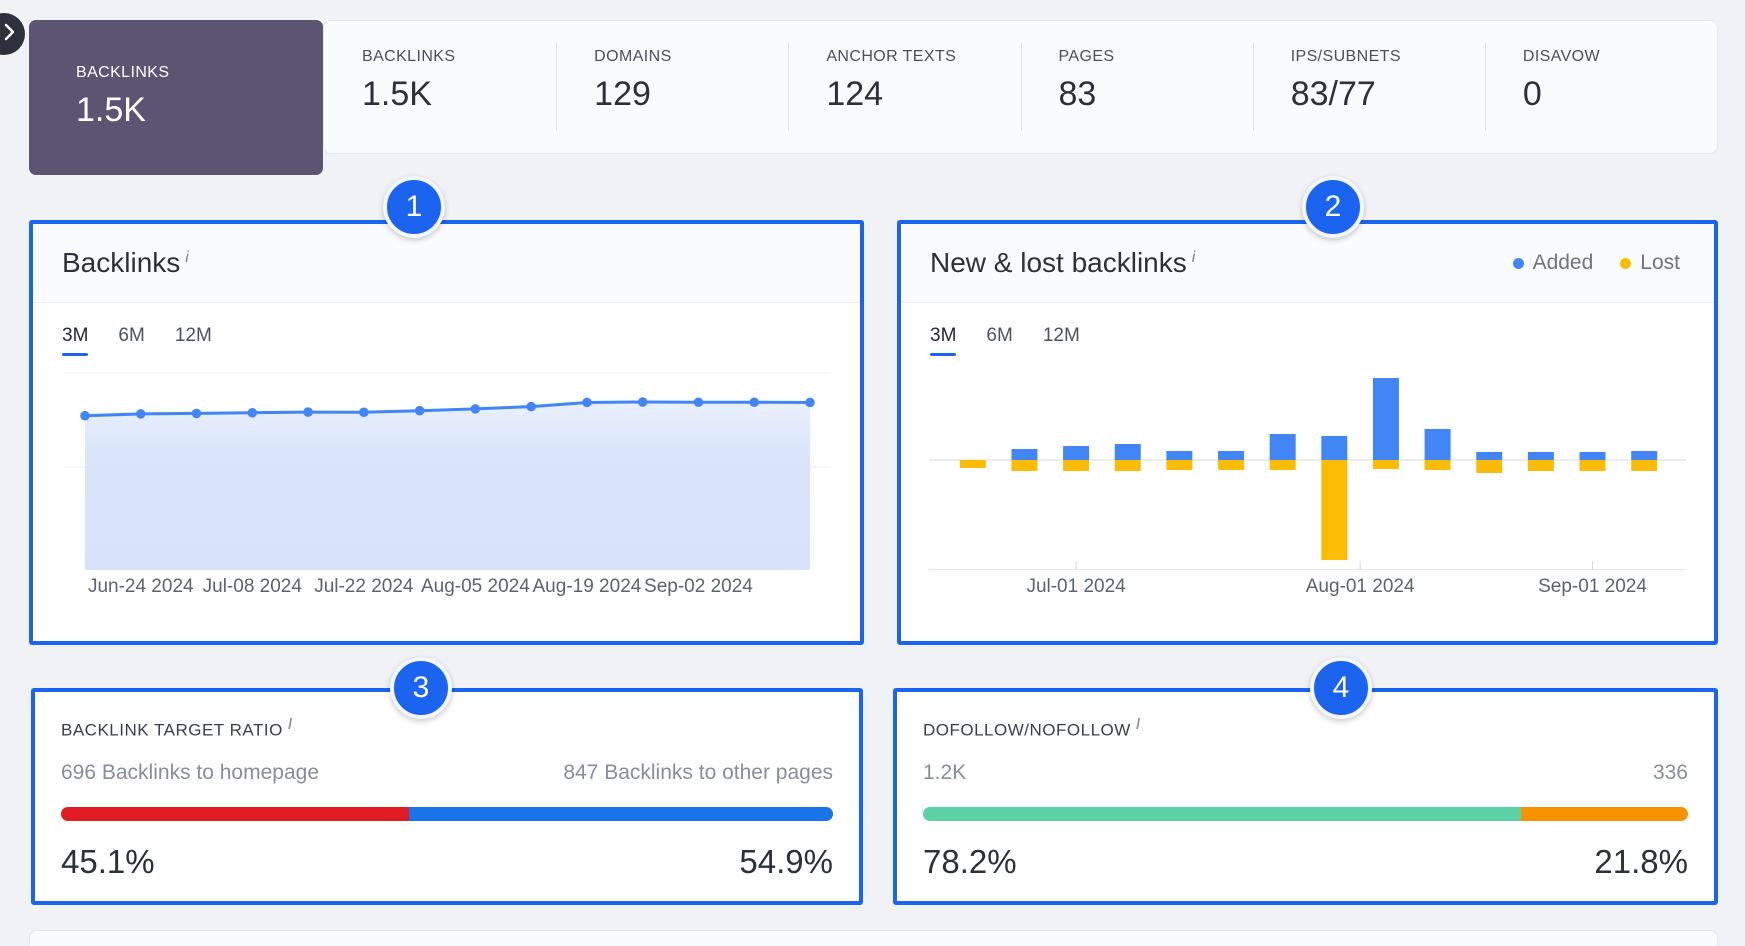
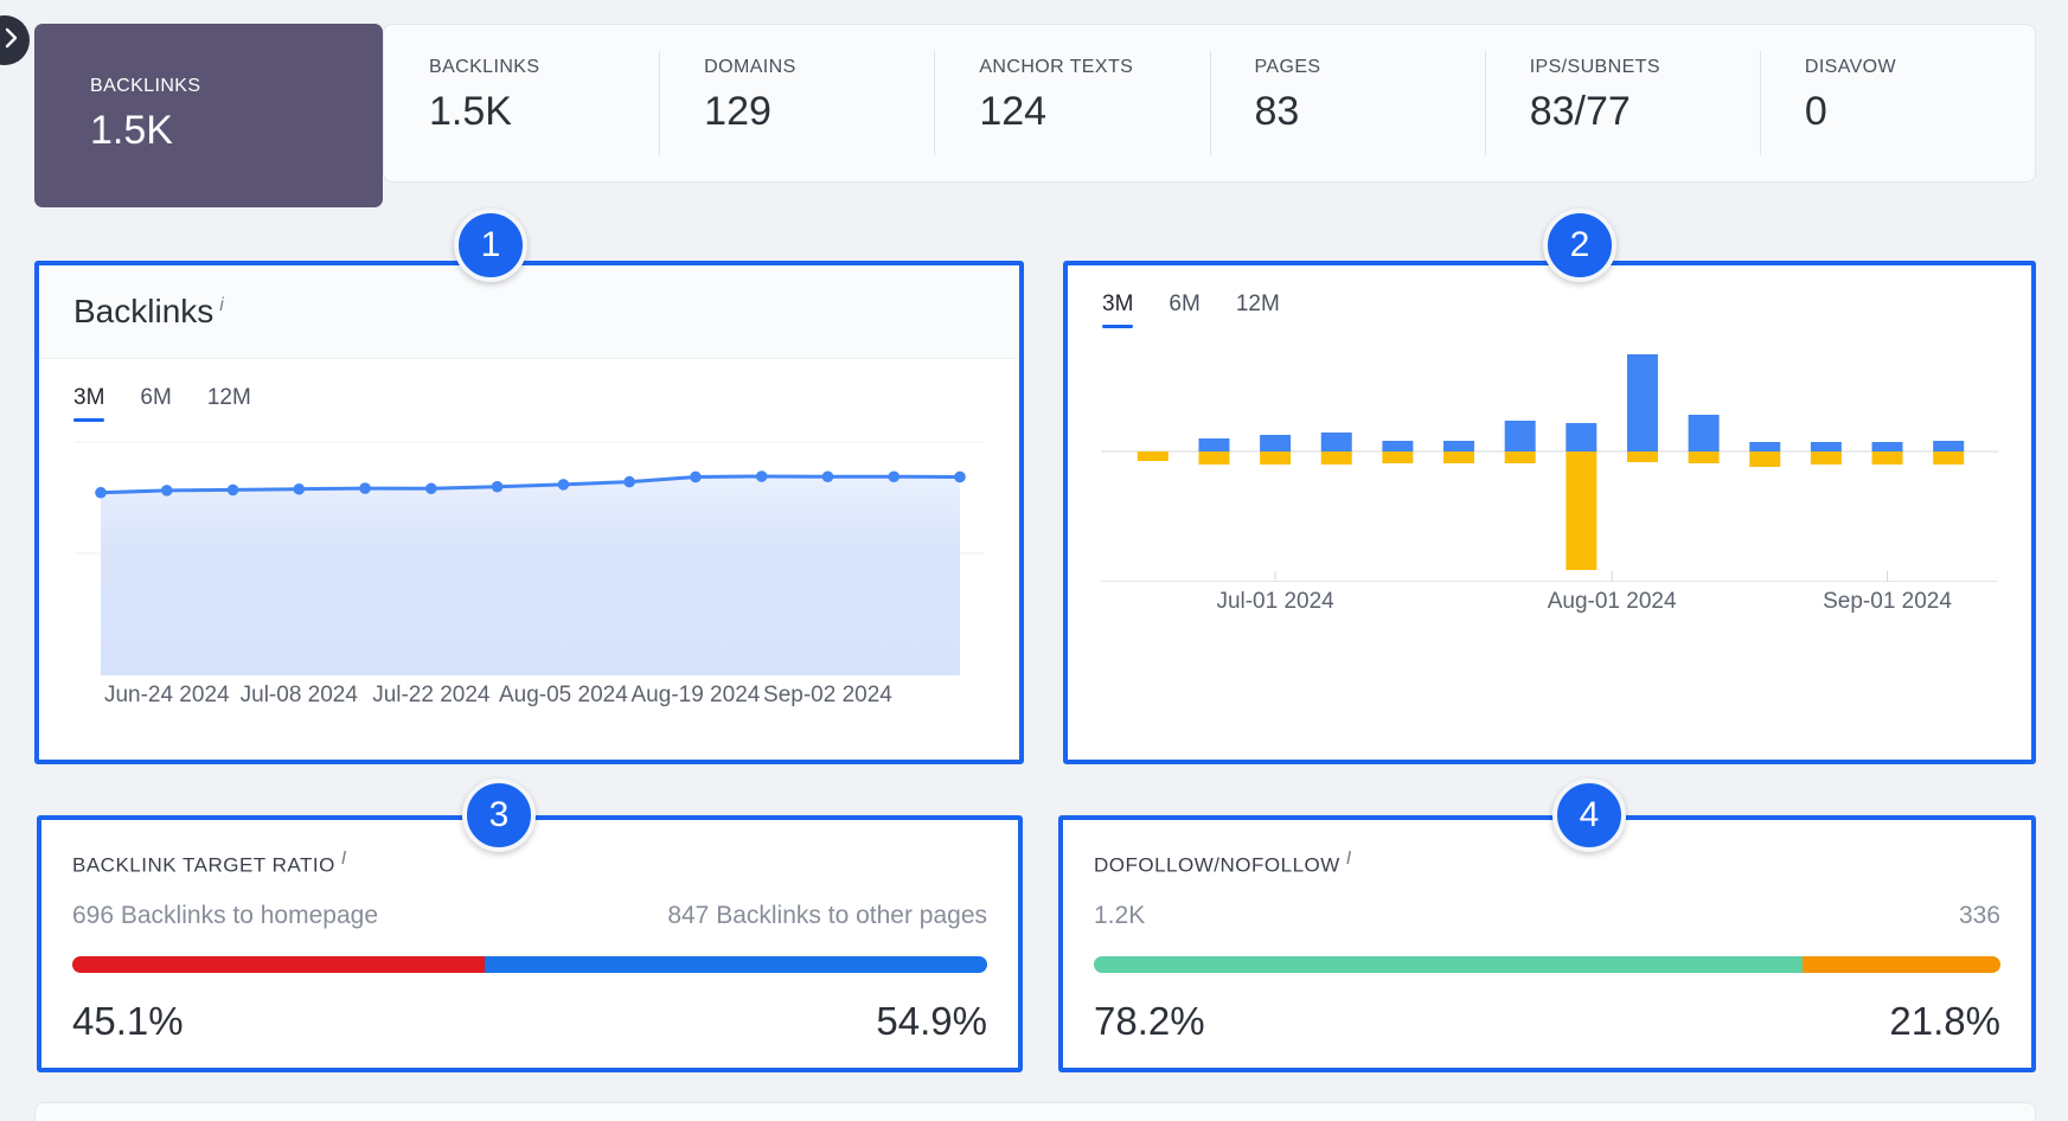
  BACKLINKS
  1.5K
  DOMAINS
  129
  ANCHOR TEXTS
  124
  PAGES
  83
  IPS/SUBNETS
  83/77
  DISAVOW
  0
  BACKLINKS
  1.5K
  Backlinks i
  3M
  6M
  12M
  Jun-24 2024
  Jul-08 2024
  Jul-22 2024
  Aug-05 2024
  Aug-19 2024
  Sep-02 2024
  1
- New & lost backlinks i
- Added
- Lost
  3M
  6M
  12M
  Jul-01 2024
  Aug-01 2024
  Sep-01 2024
  2
  BACKLINK TARGET RATIO I
  696 Backlinks to homepage
  847 Backlinks to other pages
  45.1%
  54.9%
  3
  DOFOLLOW/NOFOLLOW I
  1.2K
  336
  78.2%
  21.8%
  4
